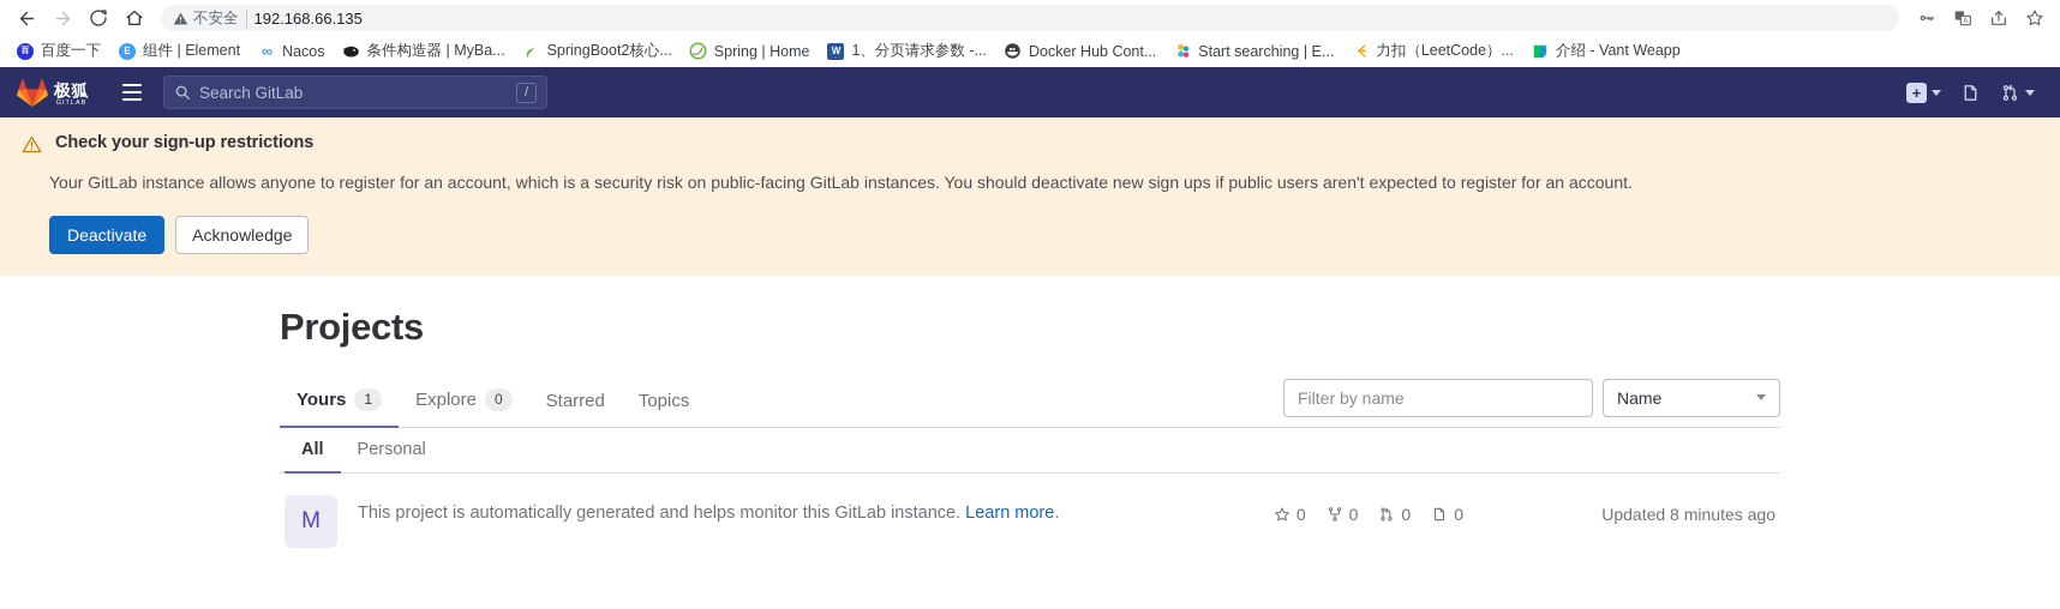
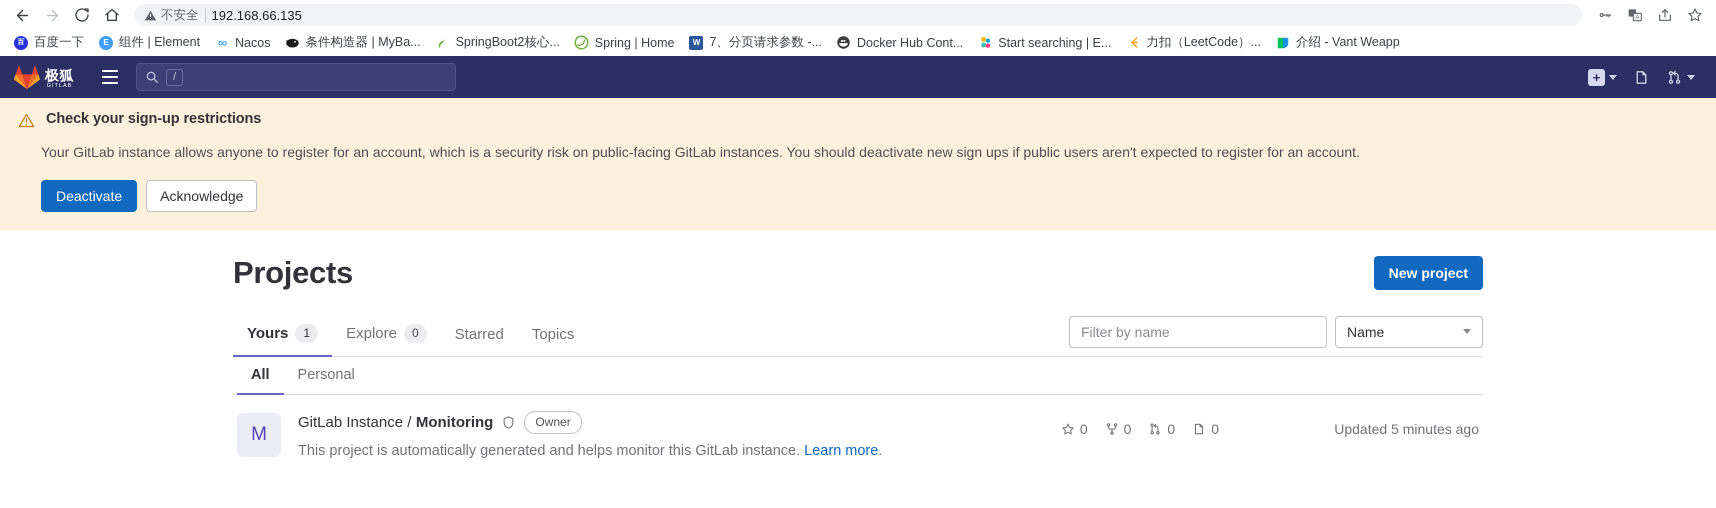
  不安全
  192.168.66.135
  百度一下
  E
  组件 | Element
  ∞
  Nacos
  条件构造器 | MyBa...
  SpringBoot2核心...
  Spring | Home
  W
- 1、分页请求参数 -...
+ 7、分页请求参数 -...
  Docker Hub Cont...
  Start searching | E...
  力扣（LeetCode）...
  介绍 - Vant Weapp
  极狐
- Search GitLab
  /
  +
  Check your sign-up restrictions
  Your GitLab instance allows anyone to register for an account, which is a security risk on public-facing GitLab instances. You should deactivate new sign ups if public users aren't expected to register for an account.
  Deactivate
  Acknowledge
  Projects
+ New project
  Yours
  1
  Explore
  0
  Starred
  Topics
  Filter by name
  Name
  All
  Personal
  M
+ GitLab Instance / Monitoring
+ Owner
  This project is automatically generated and helps monitor this GitLab instance. Learn more.
  0
  0
  0
  0
- Updated 8 minutes ago
+ Updated 5 minutes ago
